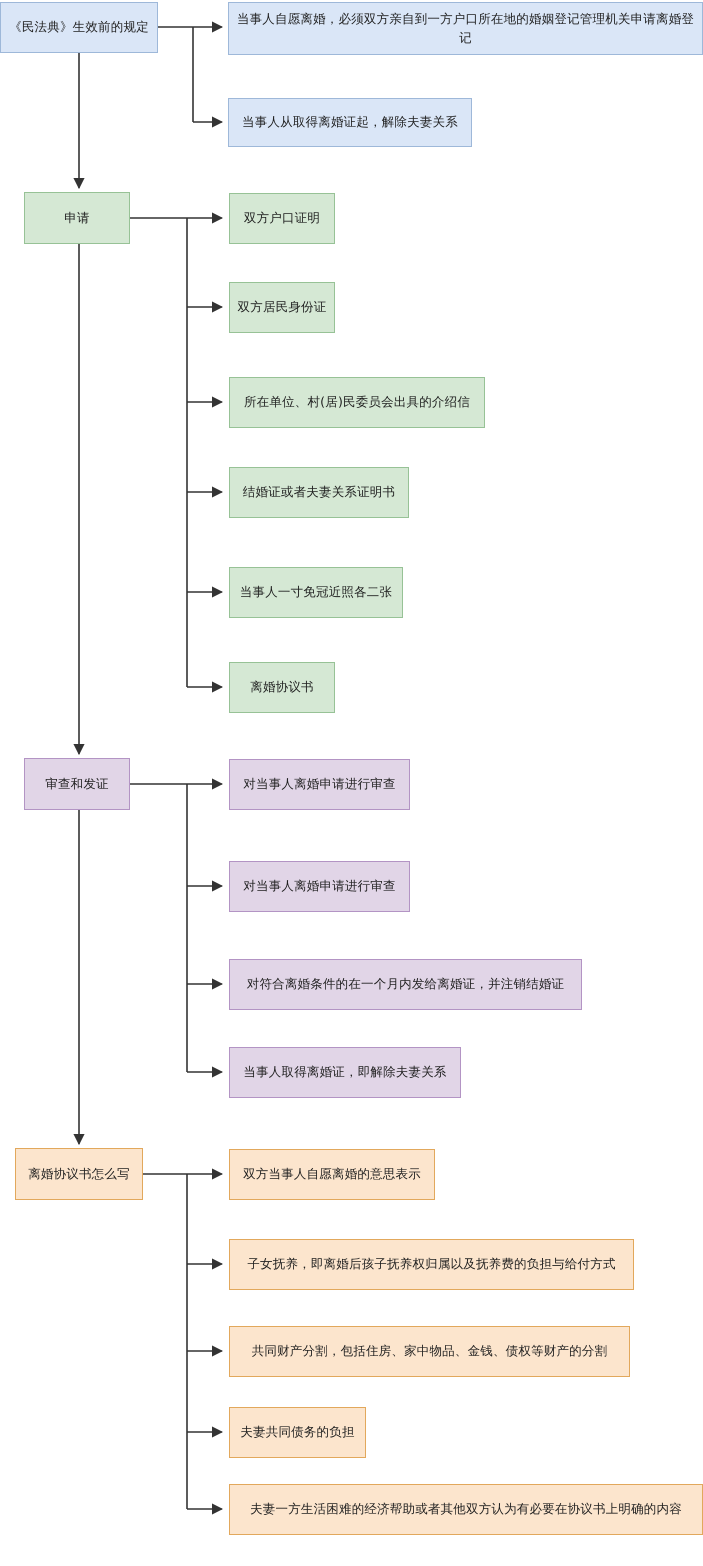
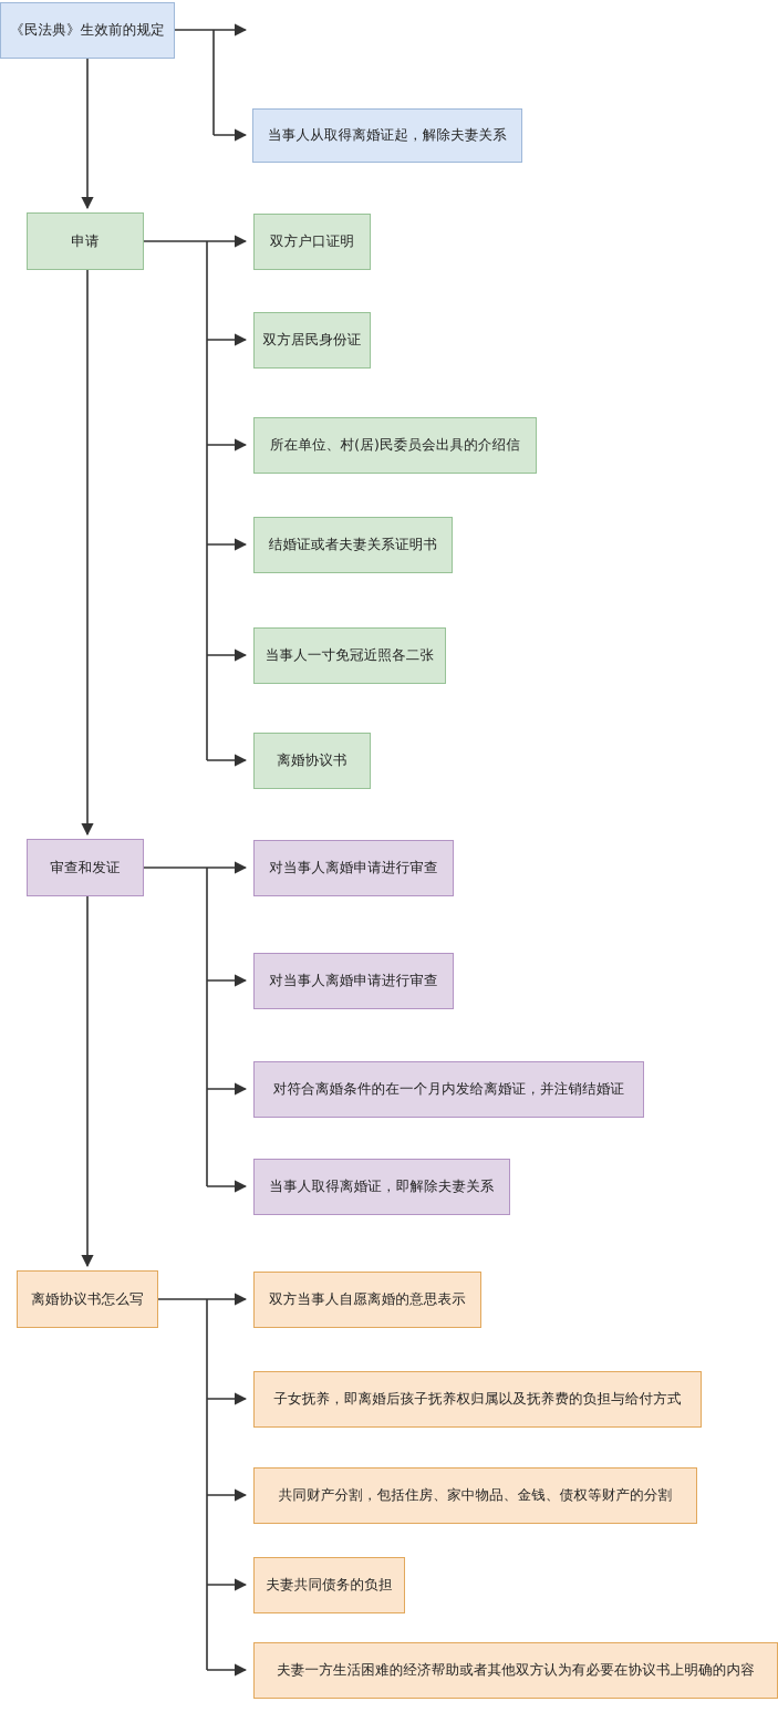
  《民法典》生效前的规定
- 当事人自愿离婚，必须双方亲自到一方户口所在地的婚姻登记管理机关申请离婚登记
  当事人从取得离婚证起，解除夫妻关系
  申请
  双方户口证明
  双方居民身份证
  所在单位、村(居)民委员会出具的介绍信
  结婚证或者夫妻关系证明书
  当事人一寸免冠近照各二张
  离婚协议书
  审查和发证
  对当事人离婚申请进行审查
  对当事人离婚申请进行审查
  对符合离婚条件的在一个月内发给离婚证，并注销结婚证
  当事人取得离婚证，即解除夫妻关系
  离婚协议书怎么写
  双方当事人自愿离婚的意思表示
  子女抚养，即离婚后孩子抚养权归属以及抚养费的负担与给付方式
  共同财产分割，包括住房、家中物品、金钱、债权等财产的分割
  夫妻共同债务的负担
  夫妻一方生活困难的经济帮助或者其他双方认为有必要在协议书上明确的内容
